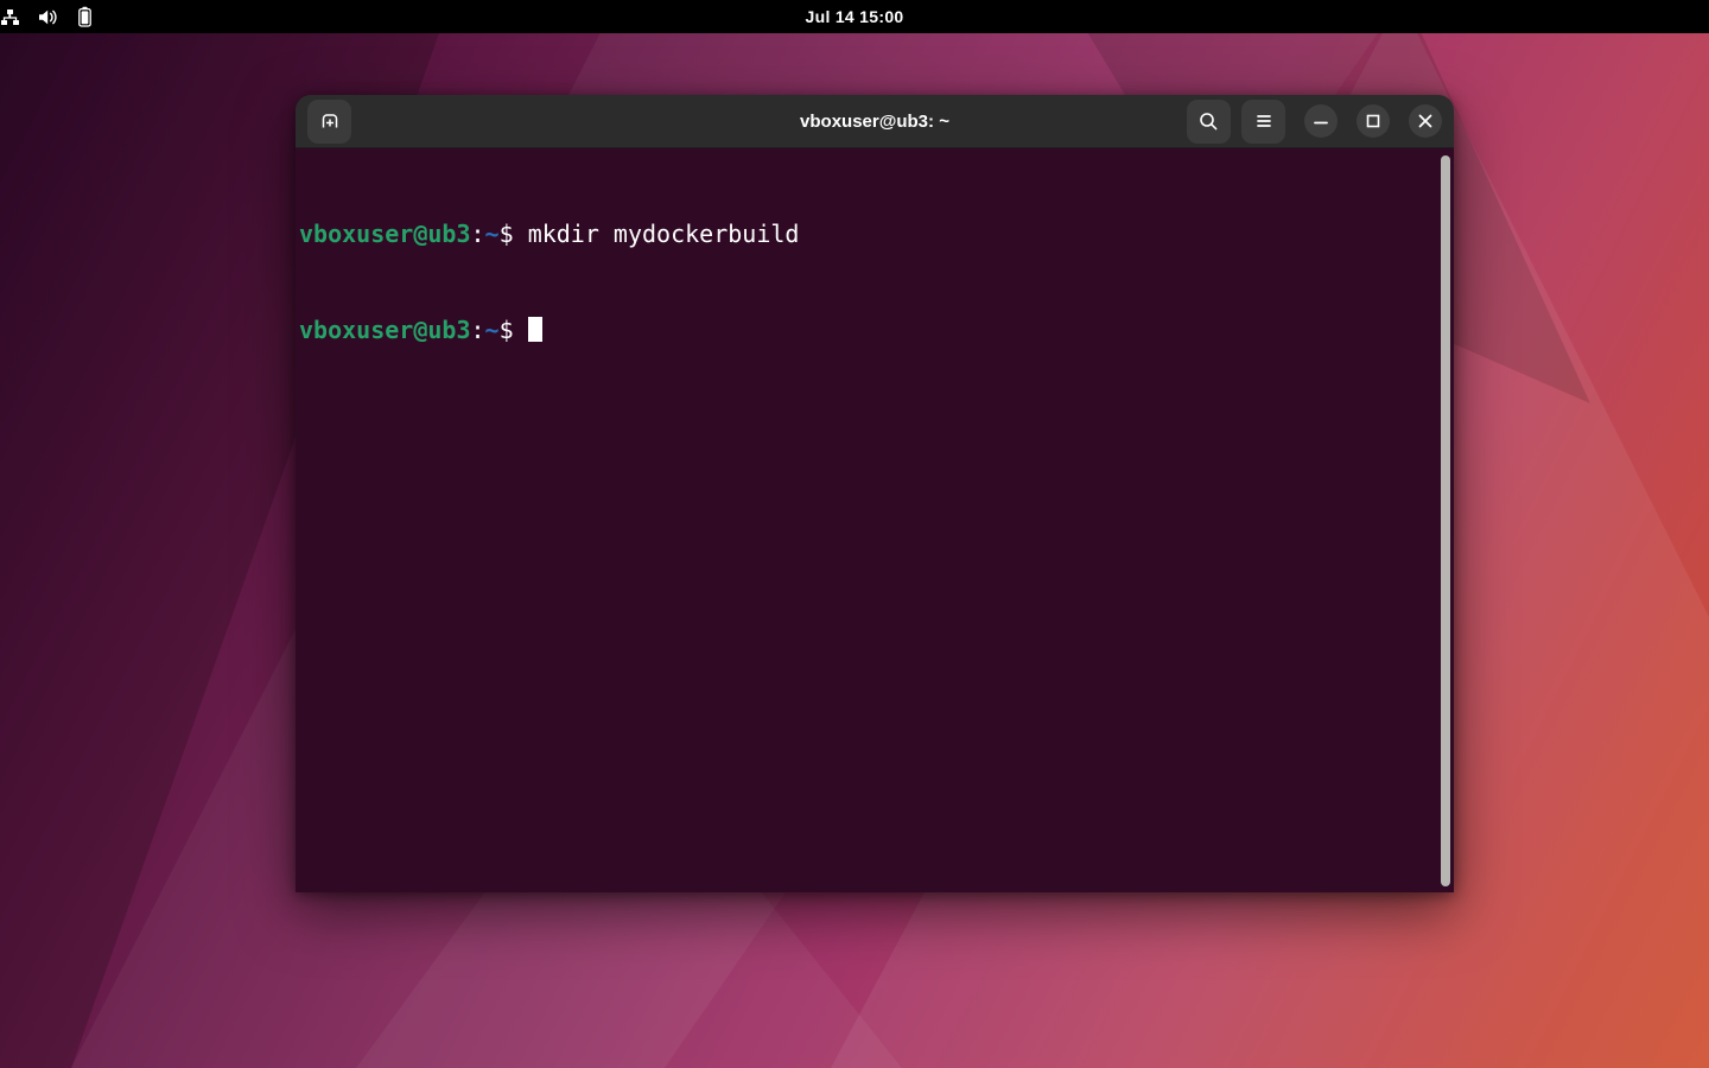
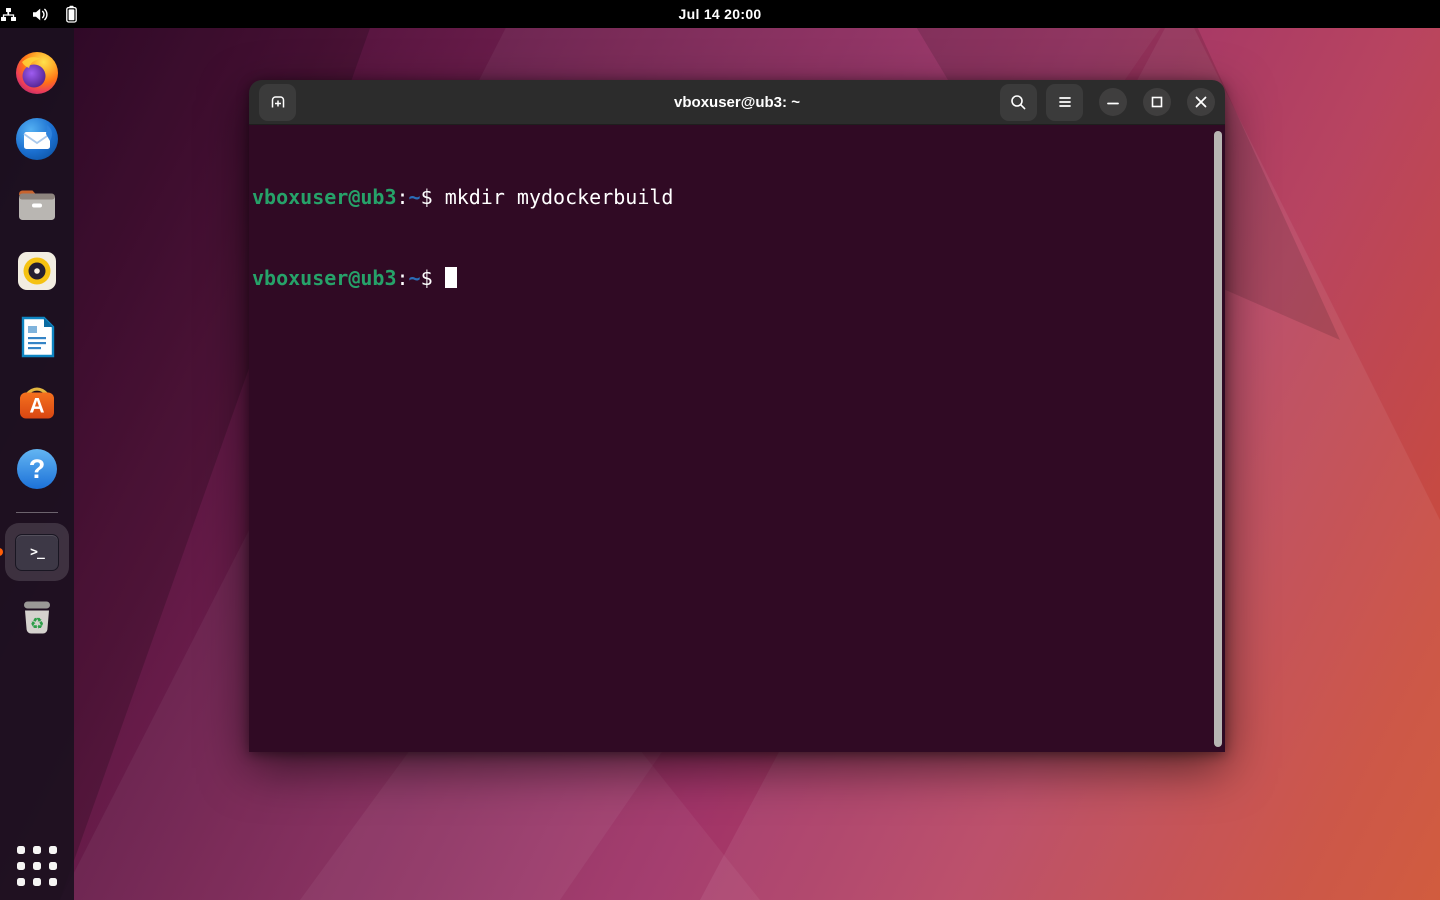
- Jul 14 15:00
+ Jul 14 20:00
+ A
+ ?
+ >_
+ ♻
  vboxuser@ub3: ~
  vboxuser@ub3:~$ mkdir mydockerbuild
  vboxuser@ub3:~$
